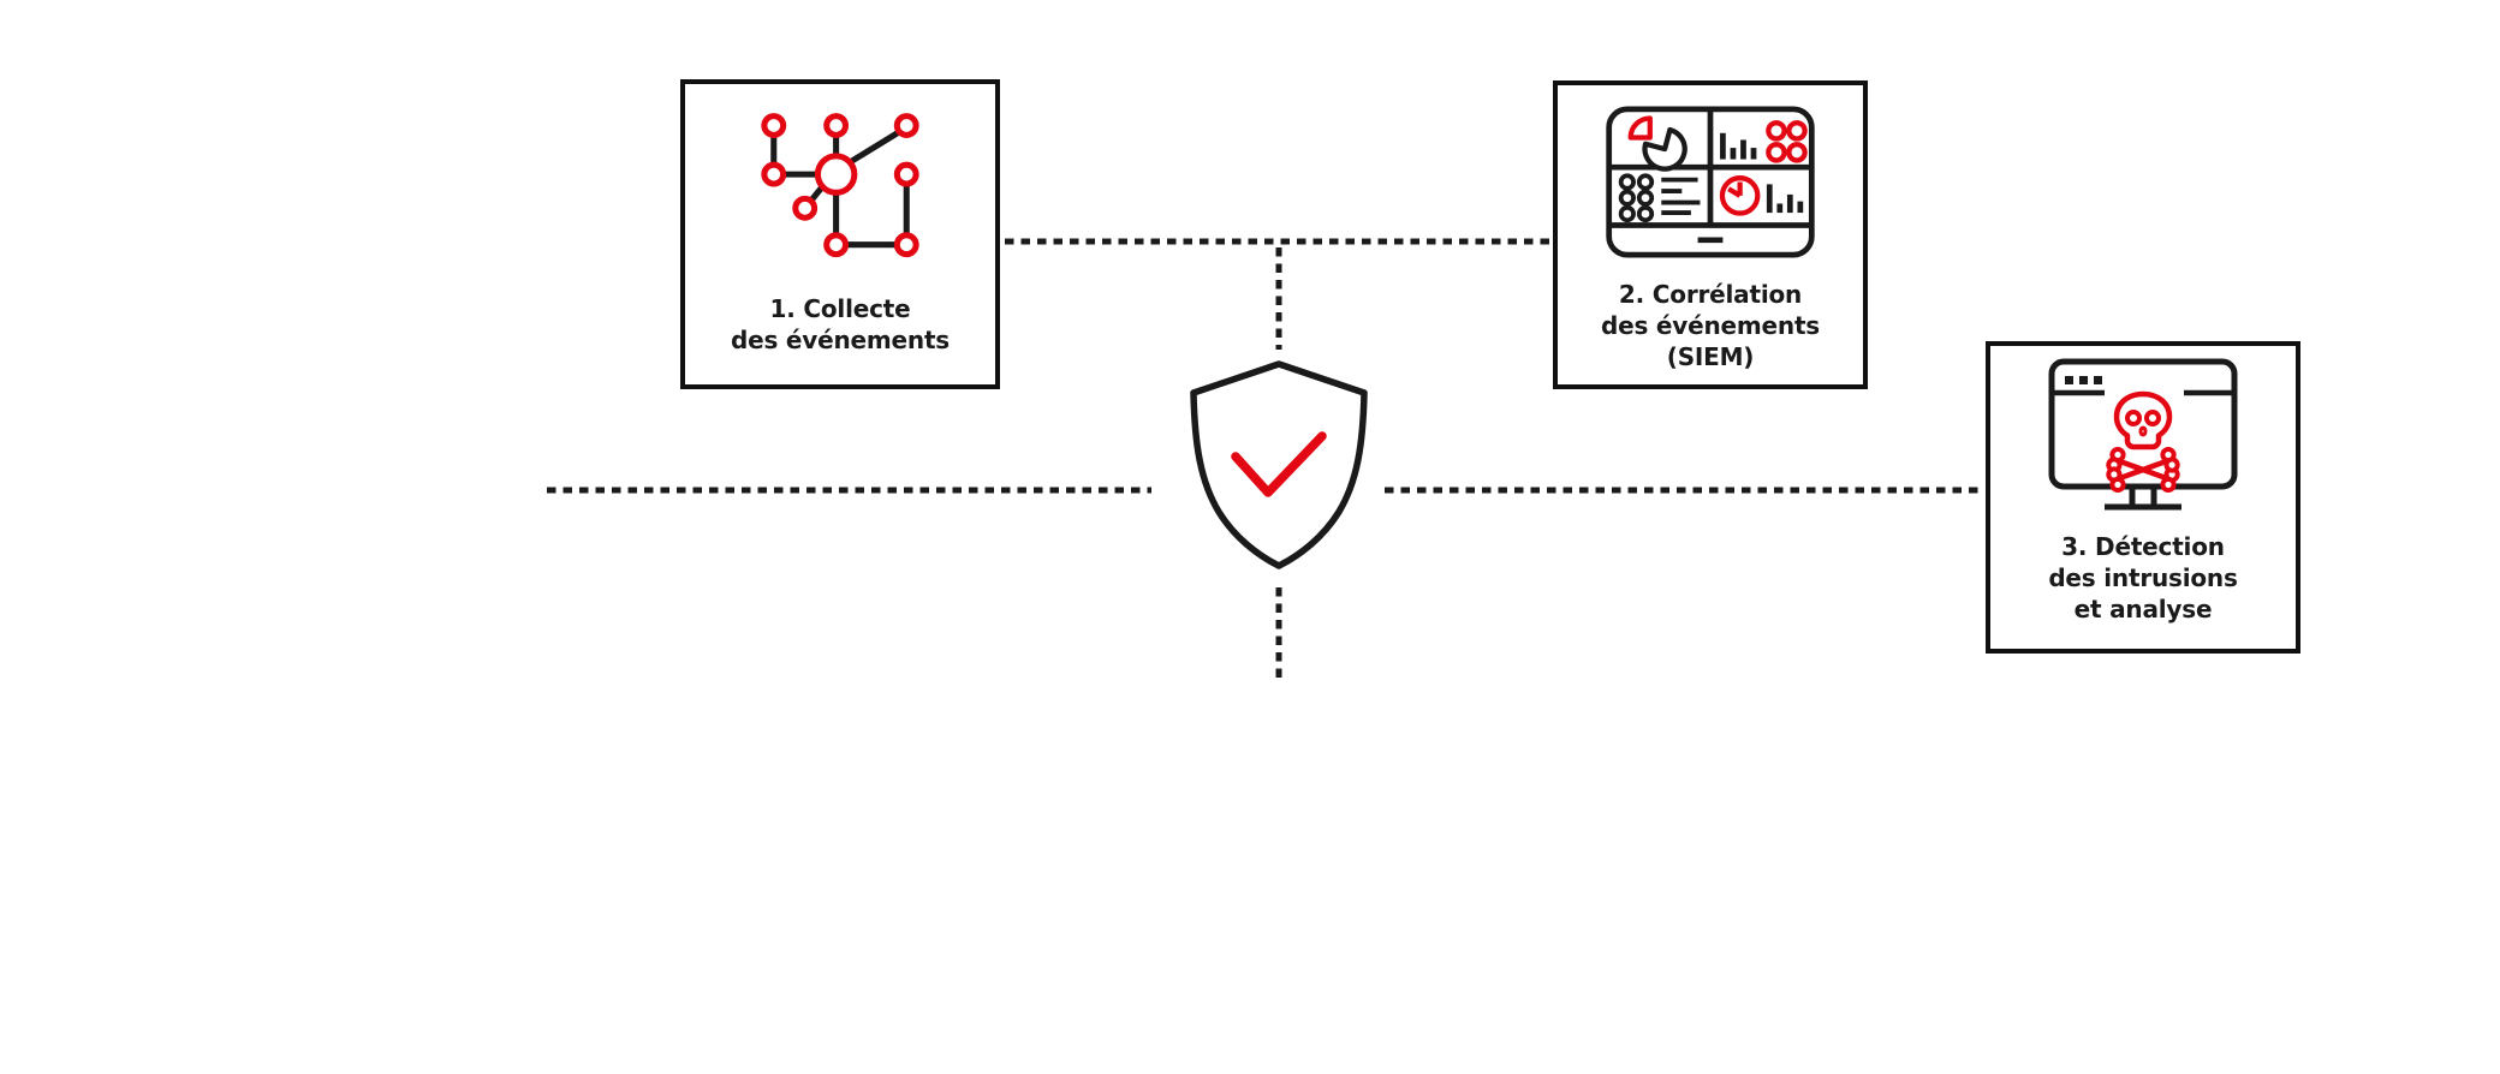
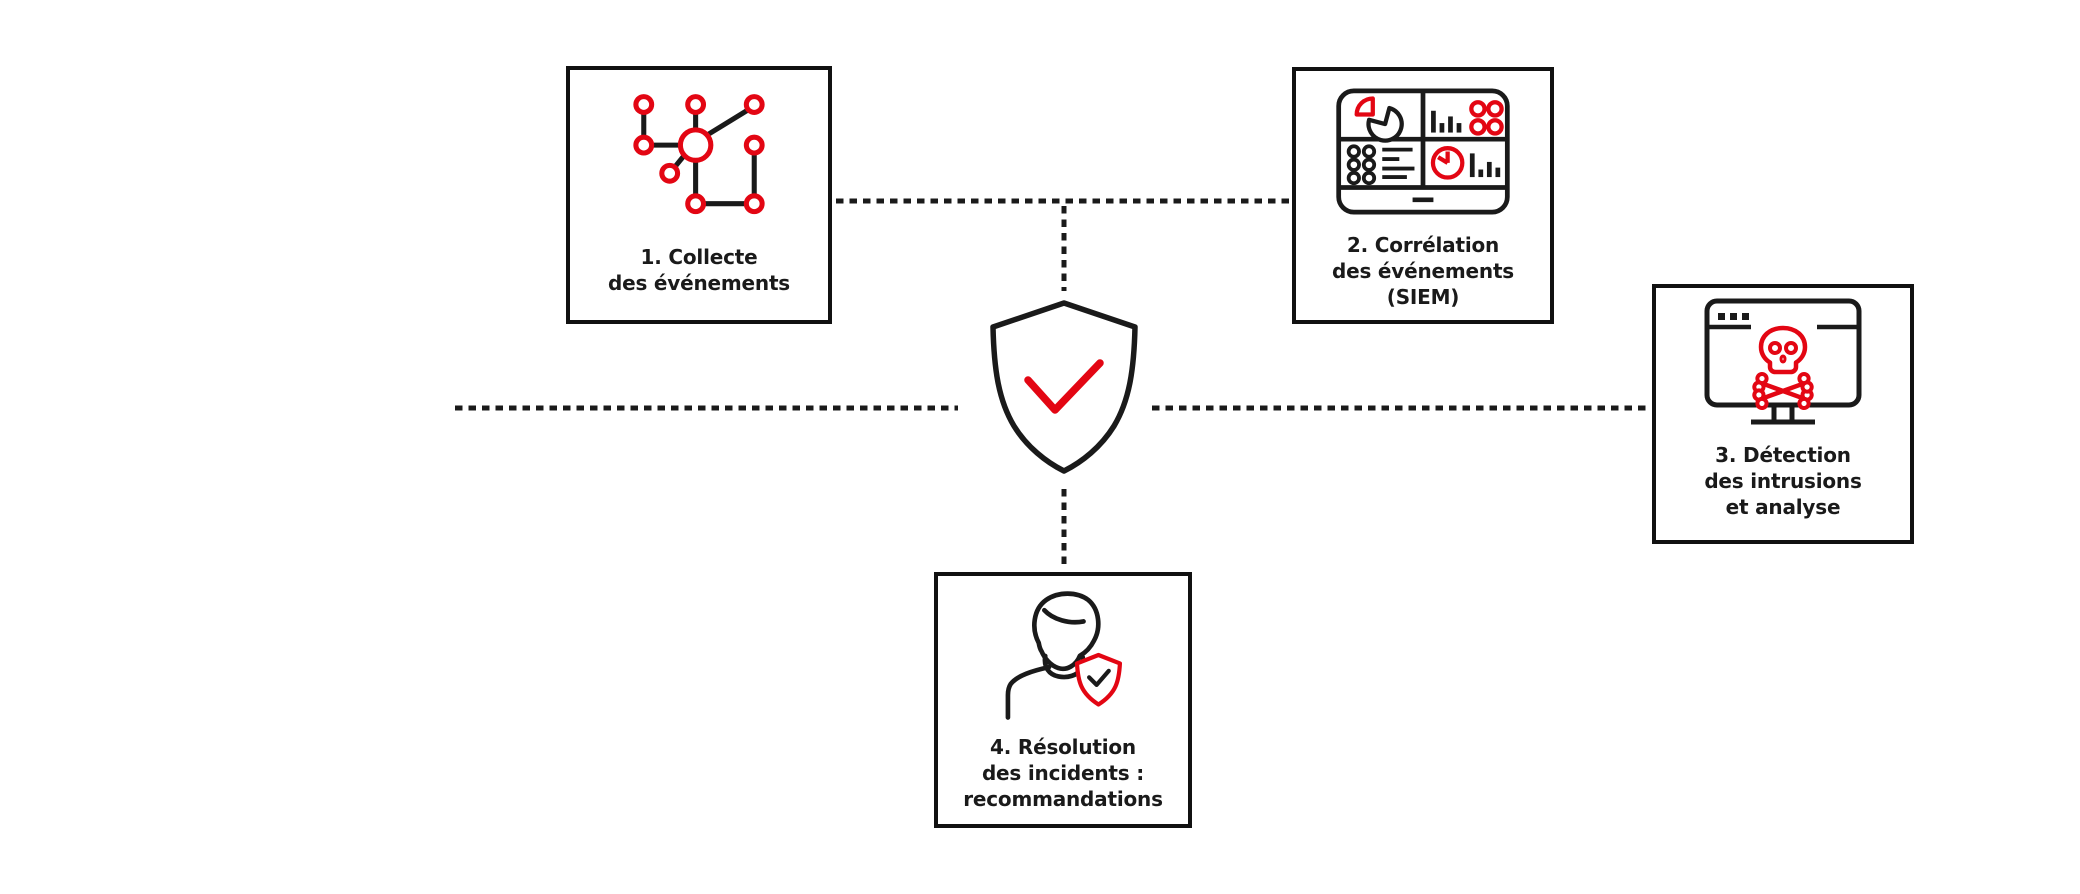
  1. Collecte
  des événements
  2. Corrélation
  des événements
  (SIEM)
  3. Détection
  des intrusions
  et analyse
+ 4. Résolution
+ des incidents :
+ recommandations
